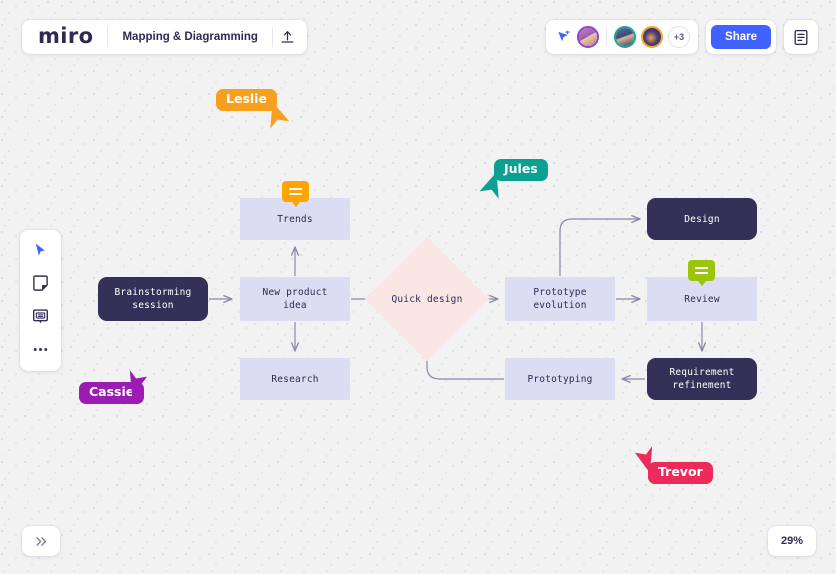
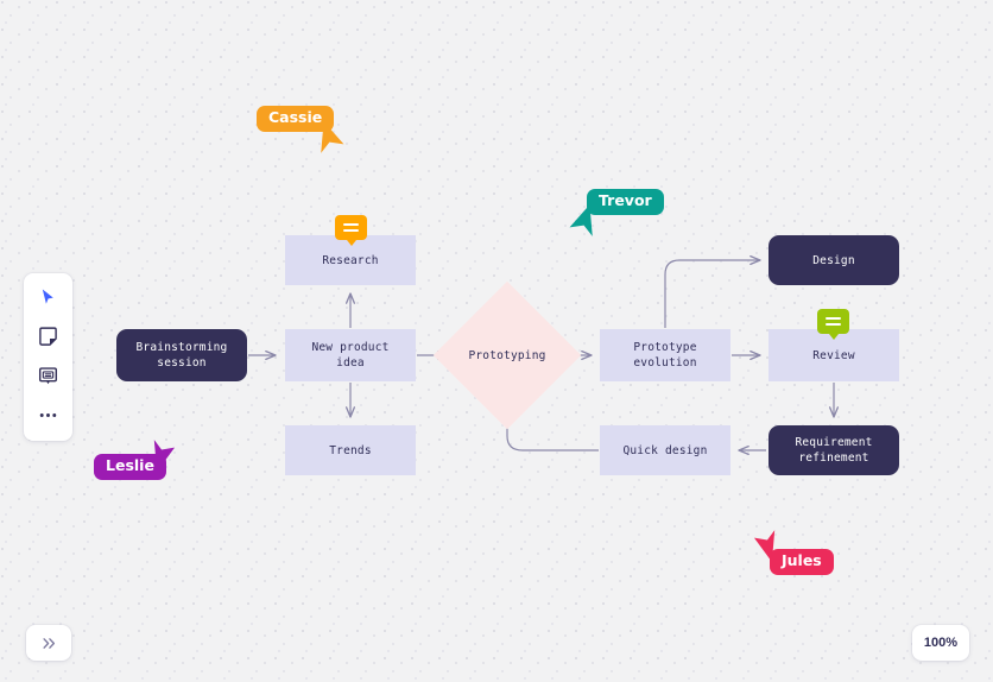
  Brainstorming
  session
- Trends
+ Research
  New product
  idea
- Research
+ Trends
- Quick design
+ Prototyping
  Prototype
  evolution
  Design
  Review
  Requirement
  refinement
- Prototyping
+ Quick design
- Leslie
+ Cassie
- Jules
+ Trevor
- Cassie
+ Leslie
- Trevor
+ Jules
- miro
- Mapping & Diagramming
- +3
- Share
- 29%
+ 100%
